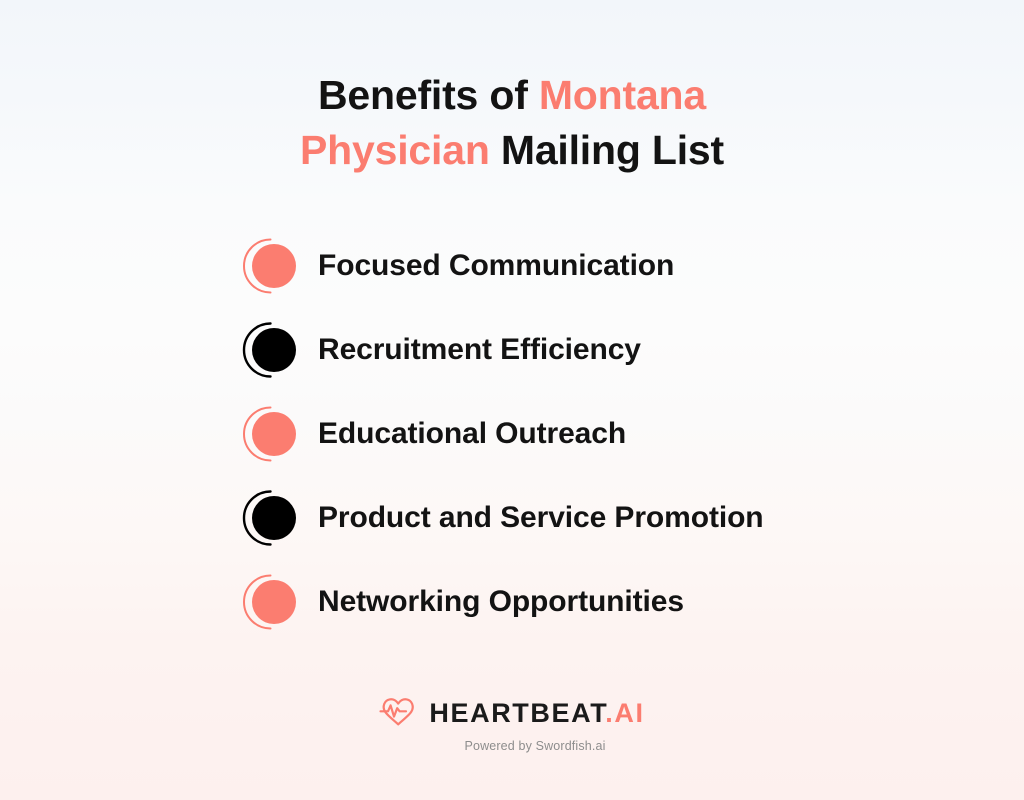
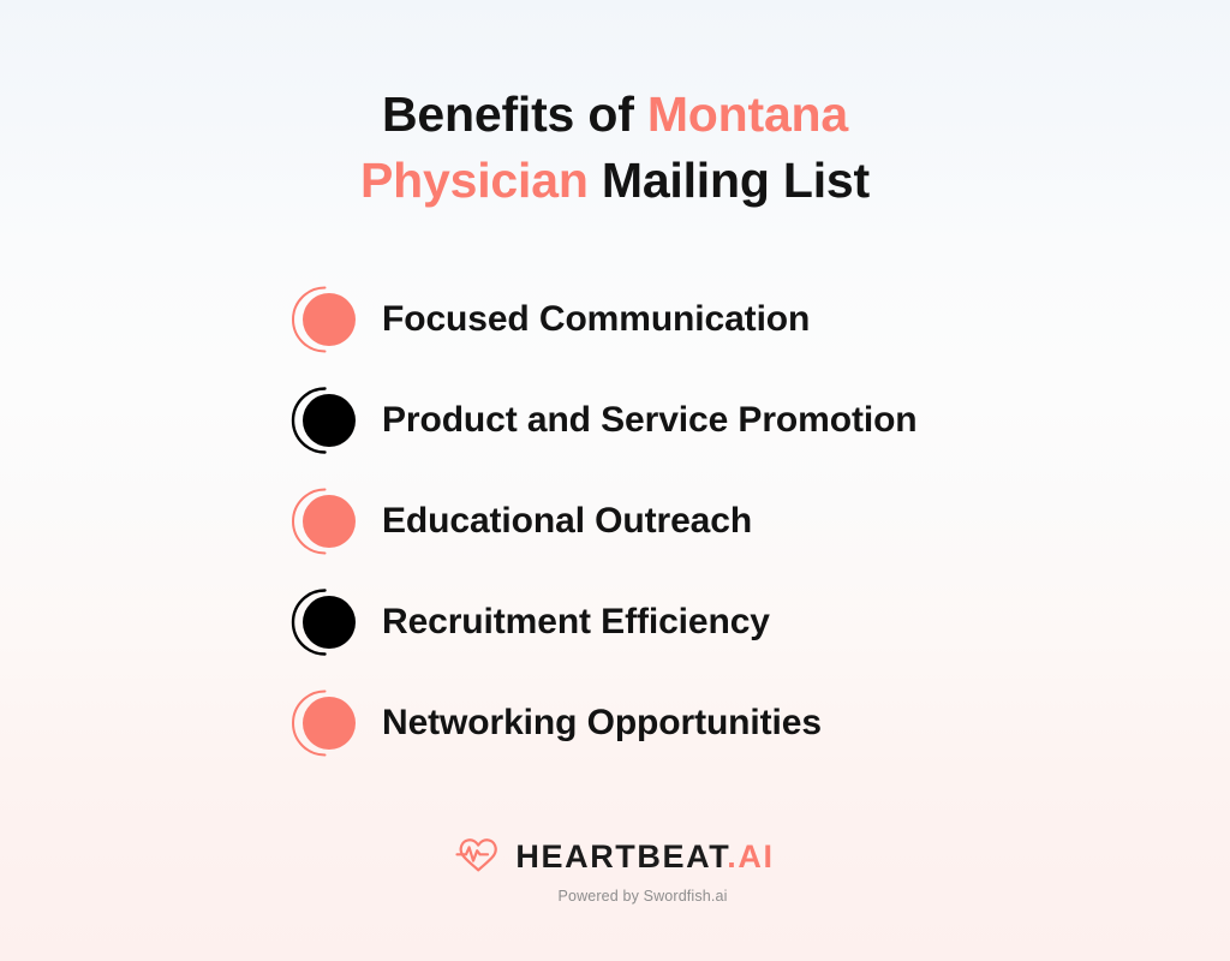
  Benefits of Montana
  Physician Mailing List
  Focused Communication
- Recruitment Efficiency
+ Product and Service Promotion
  Educational Outreach
- Product and Service Promotion
+ Recruitment Efficiency
  Networking Opportunities
  HEARTBEAT.AI
  Powered by Swordfish.ai
